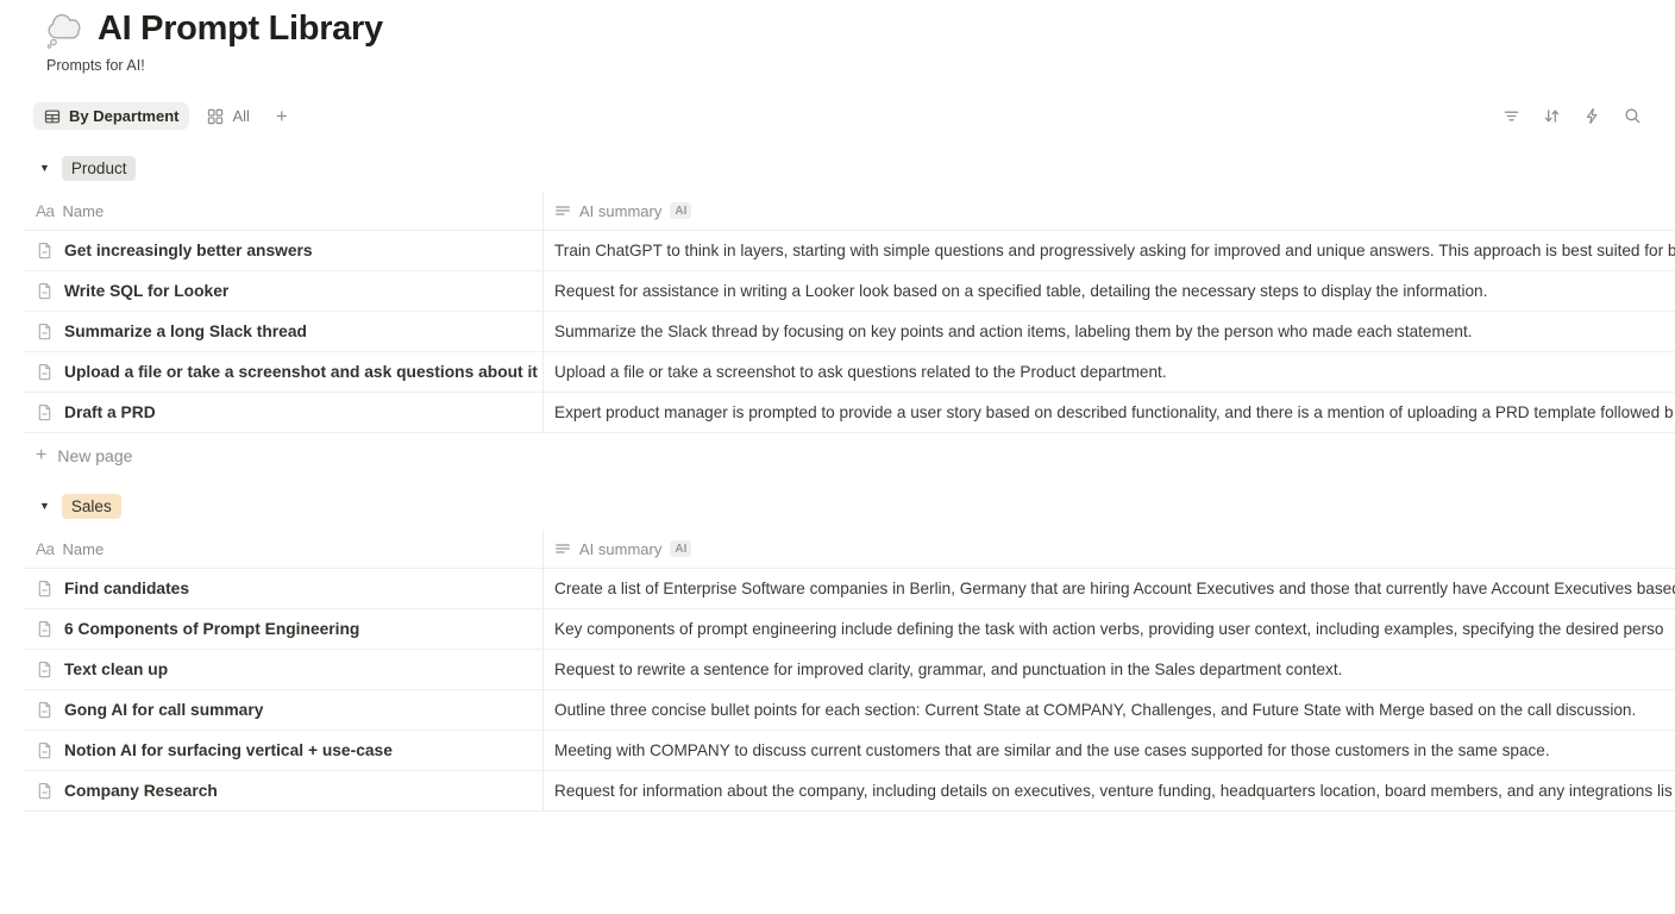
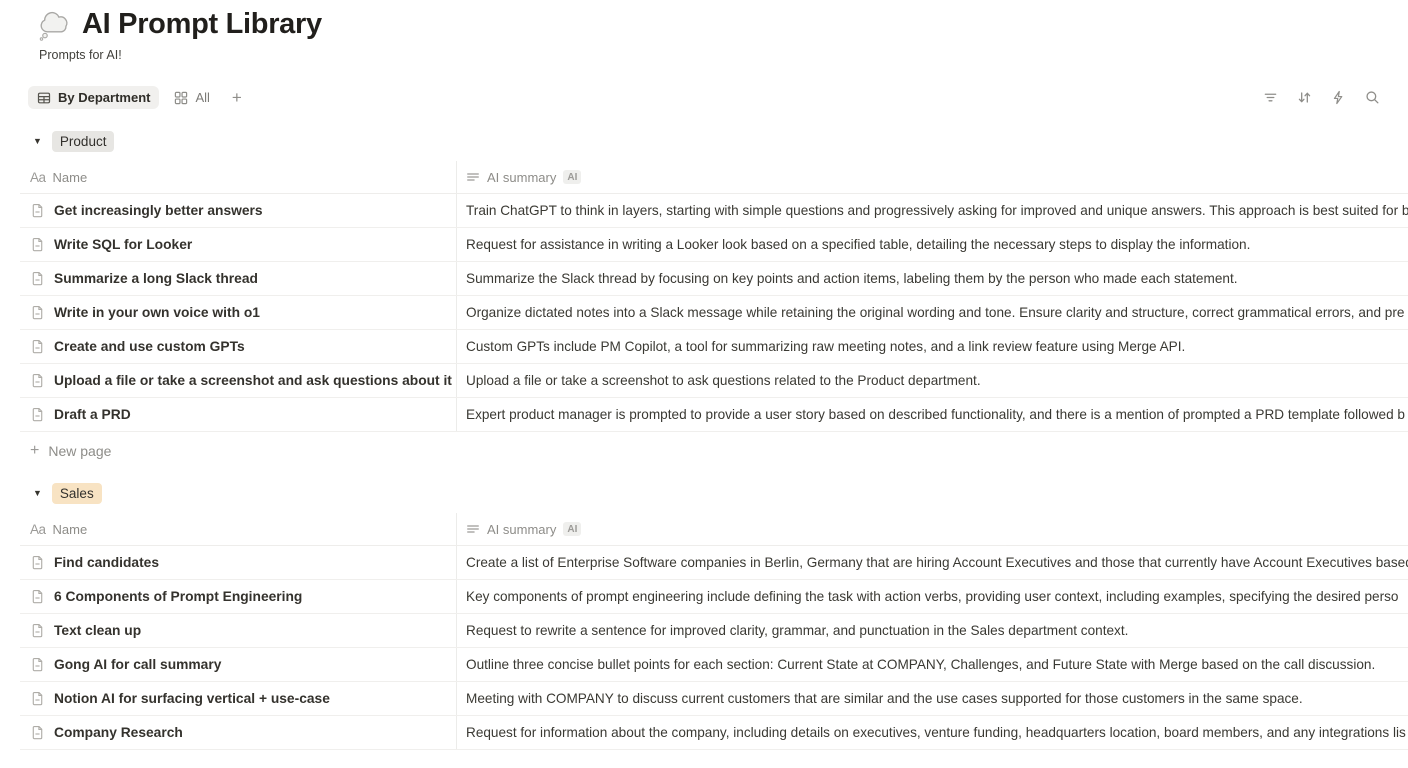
  AI Prompt Library
  Prompts for AI!
  By Department
  All
  +
  ▼
  Product
  Aa
  Name
  AI summary
  AI
  Get increasingly better answers
  Train ChatGPT to think in layers, starting with simple questions and progressively asking for improved and unique answers. This approach is best suited for b
  Write SQL for Looker
  Request for assistance in writing a Looker look based on a specified table, detailing the necessary steps to display the information.
  Summarize a long Slack thread
  Summarize the Slack thread by focusing on key points and action items, labeling them by the person who made each statement.
+ Write in your own voice with o1
+ Organize dictated notes into a Slack message while retaining the original wording and tone. Ensure clarity and structure, correct grammatical errors, and pre
+ Create and use custom GPTs
+ Custom GPTs include PM Copilot, a tool for summarizing raw meeting notes, and a link review feature using Merge API.
  Upload a file or take a screenshot and ask questions about it
  Upload a file or take a screenshot to ask questions related to the Product department.
  Draft a PRD
- Expert product manager is prompted to provide a user story based on described functionality, and there is a mention of uploading a PRD template followed b
+ Expert product manager is prompted to provide a user story based on described functionality, and there is a mention of prompted a PRD template followed b
  +
  New page
  ▼
  Sales
  Aa
  Name
  AI summary
  AI
  Find candidates
  Create a list of Enterprise Software companies in Berlin, Germany that are hiring Account Executives and those that currently have Account Executives base
  6 Components of Prompt Engineering
  Key components of prompt engineering include defining the task with action verbs, providing user context, including examples, specifying the desired perso
  Text clean up
  Request to rewrite a sentence for improved clarity, grammar, and punctuation in the Sales department context.
  Gong AI for call summary
  Outline three concise bullet points for each section: Current State at COMPANY, Challenges, and Future State with Merge based on the call discussion.
  Notion AI for surfacing vertical + use-case
  Meeting with COMPANY to discuss current customers that are similar and the use cases supported for those customers in the same space.
  Company Research
  Request for information about the company, including details on executives, venture funding, headquarters location, board members, and any integrations lis
